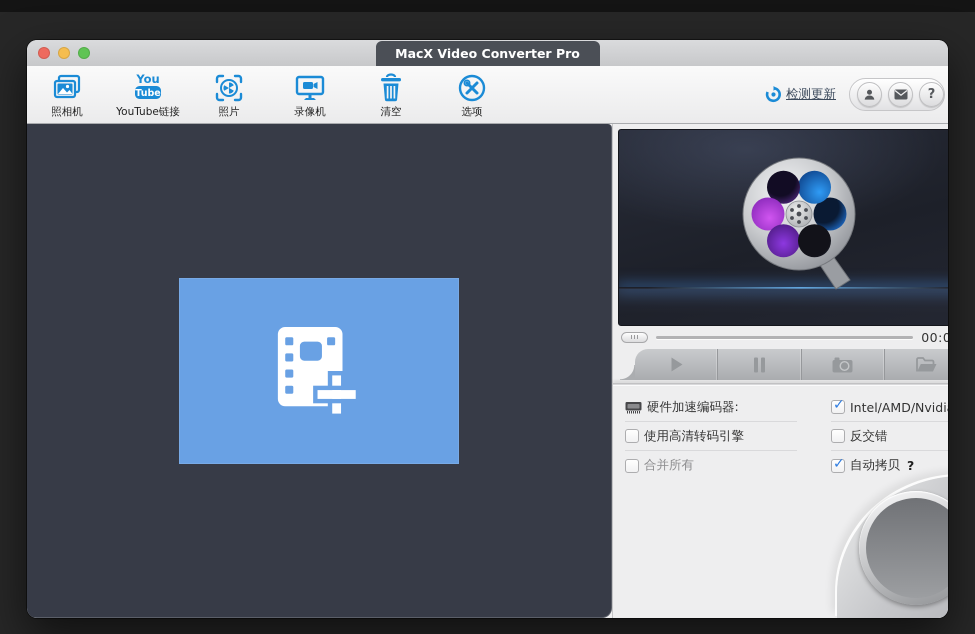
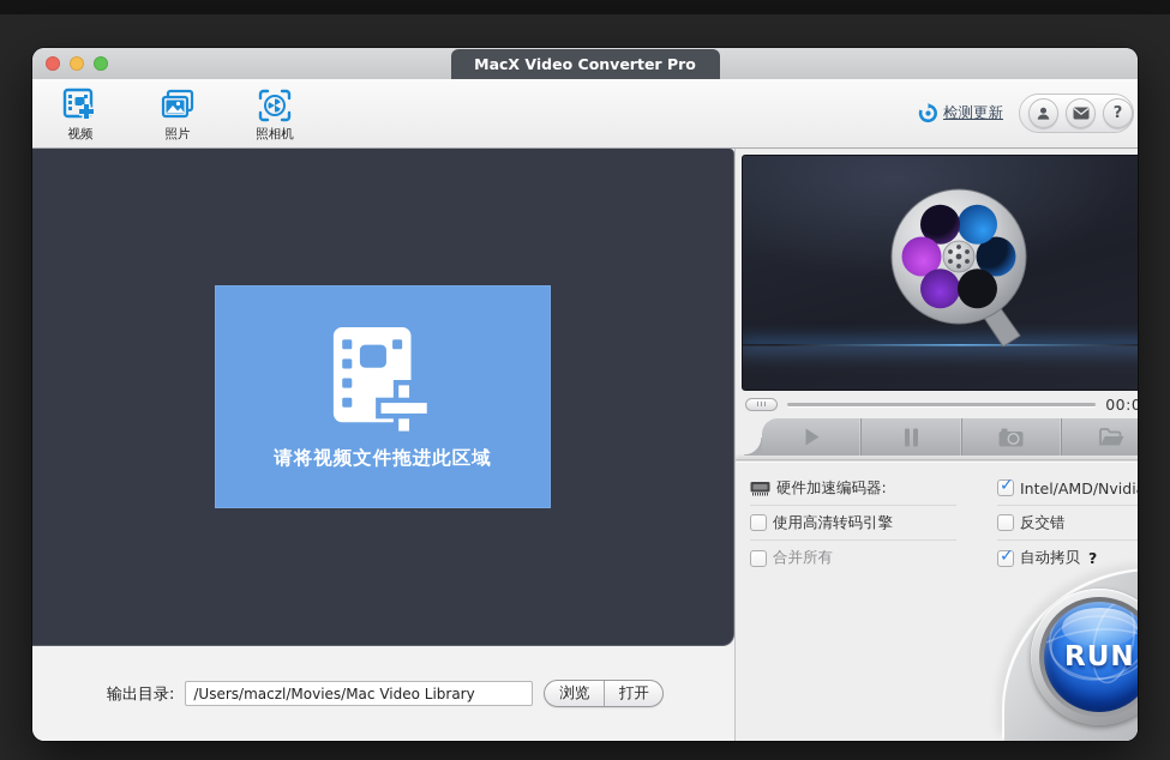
  MacX Video Converter Pro
+ 视频
- 照相机
+ 照片
- You
- Tube
- YouTube链接
- 照片
+ 照相机
- 录像机
- 清空
- 选项
  检测更新
  ?
+ 请将视频文件拖进此区域
+ 输出目录:
+ /Users/maczl/Movies/Mac Video Library
+ 浏览
+ 打开
  硬件加速编码器:
  Intel/AMD/Nvidi
  使用高清转码引擎
  反交错
  合并所有
  自动拷贝
  ?
+ RUN
